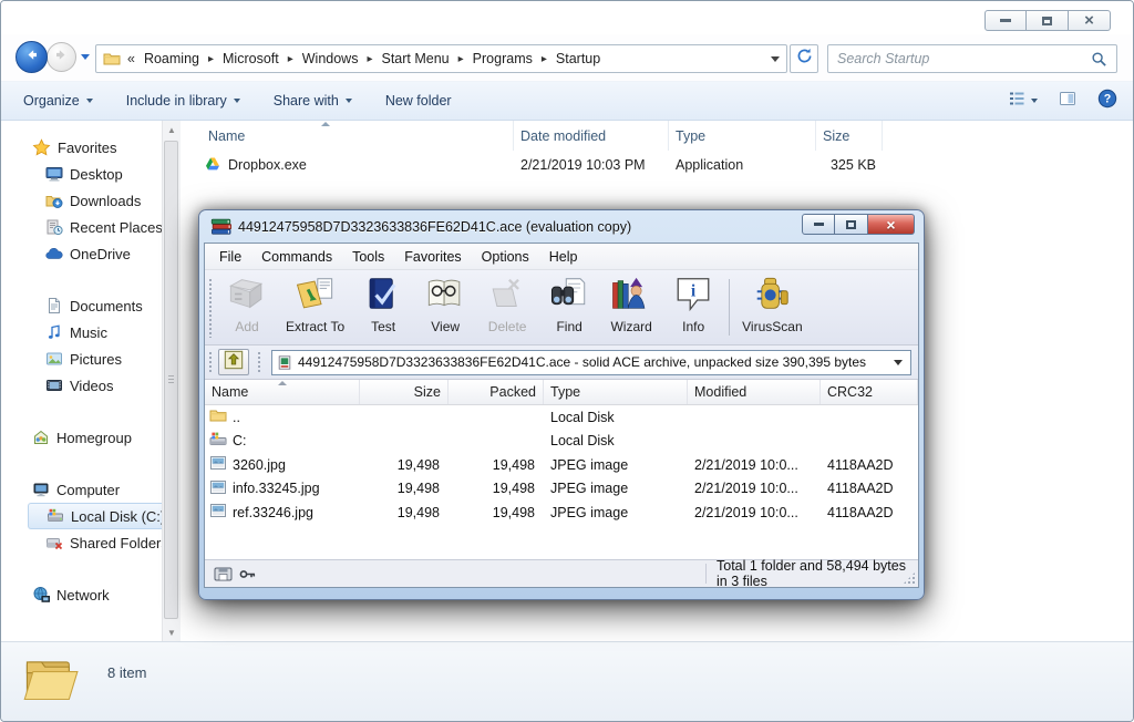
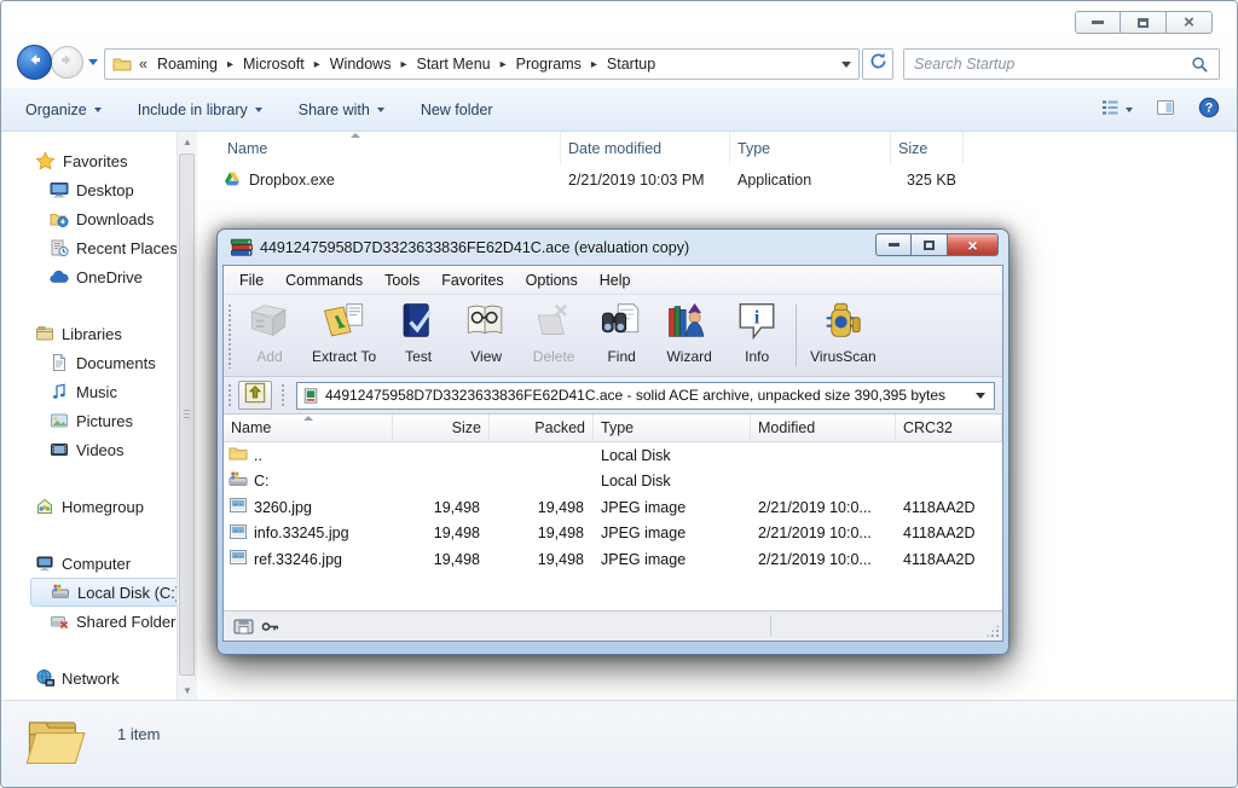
  ×
  «
  Roaming
  ▸
  Microsoft
  ▸
  Windows
  ▸
  Start Menu
  ▸
  Programs
  ▸
  Startup
  Search Startup
  Organize
  Include in library
  Share with
  New folder
  ?
  Favorites
  Desktop
  Downloads
  Recent Places
  OneDrive
+ Libraries
  Documents
  Music
  Pictures
  Videos
  Homegroup
  Computer
  Local Disk (C:
  Shared Folder
  Network
  ▲
  ▼
  Name
  Date modified
  Type
  Size
  Dropbox.exe
  2/21/2019 10:03 PM
  Application
  325 KB
- 8 item
+ 1 item
  44912475958D7D3323633836FE62D41C.ace (evaluation copy)
  ×
  File
  Commands
  Tools
  Favorites
  Options
  Help
  Add
  Extract To
  Test
  View
  Delete
  Find
  Wizard
  i
  Info
  VirusScan
  44912475958D7D3323633836FE62D41C.ace - solid ACE archive, unpacked size 390,395 bytes
  Name
  Size
  Packed
  Type
  Modified
  CRC32
  ..
  Local Disk
  C:
  Local Disk
  3260.jpg
  19,498
  19,498
  JPEG image
  2/21/2019 10:0...
  4118AA2D
  info.33245.jpg
  19,498
  19,498
  JPEG image
  2/21/2019 10:0...
  4118AA2D
  ref.33246.jpg
  19,498
  19,498
  JPEG image
  2/21/2019 10:0...
  4118AA2D
- Total 1 folder and 58,494 bytes in 3 files
